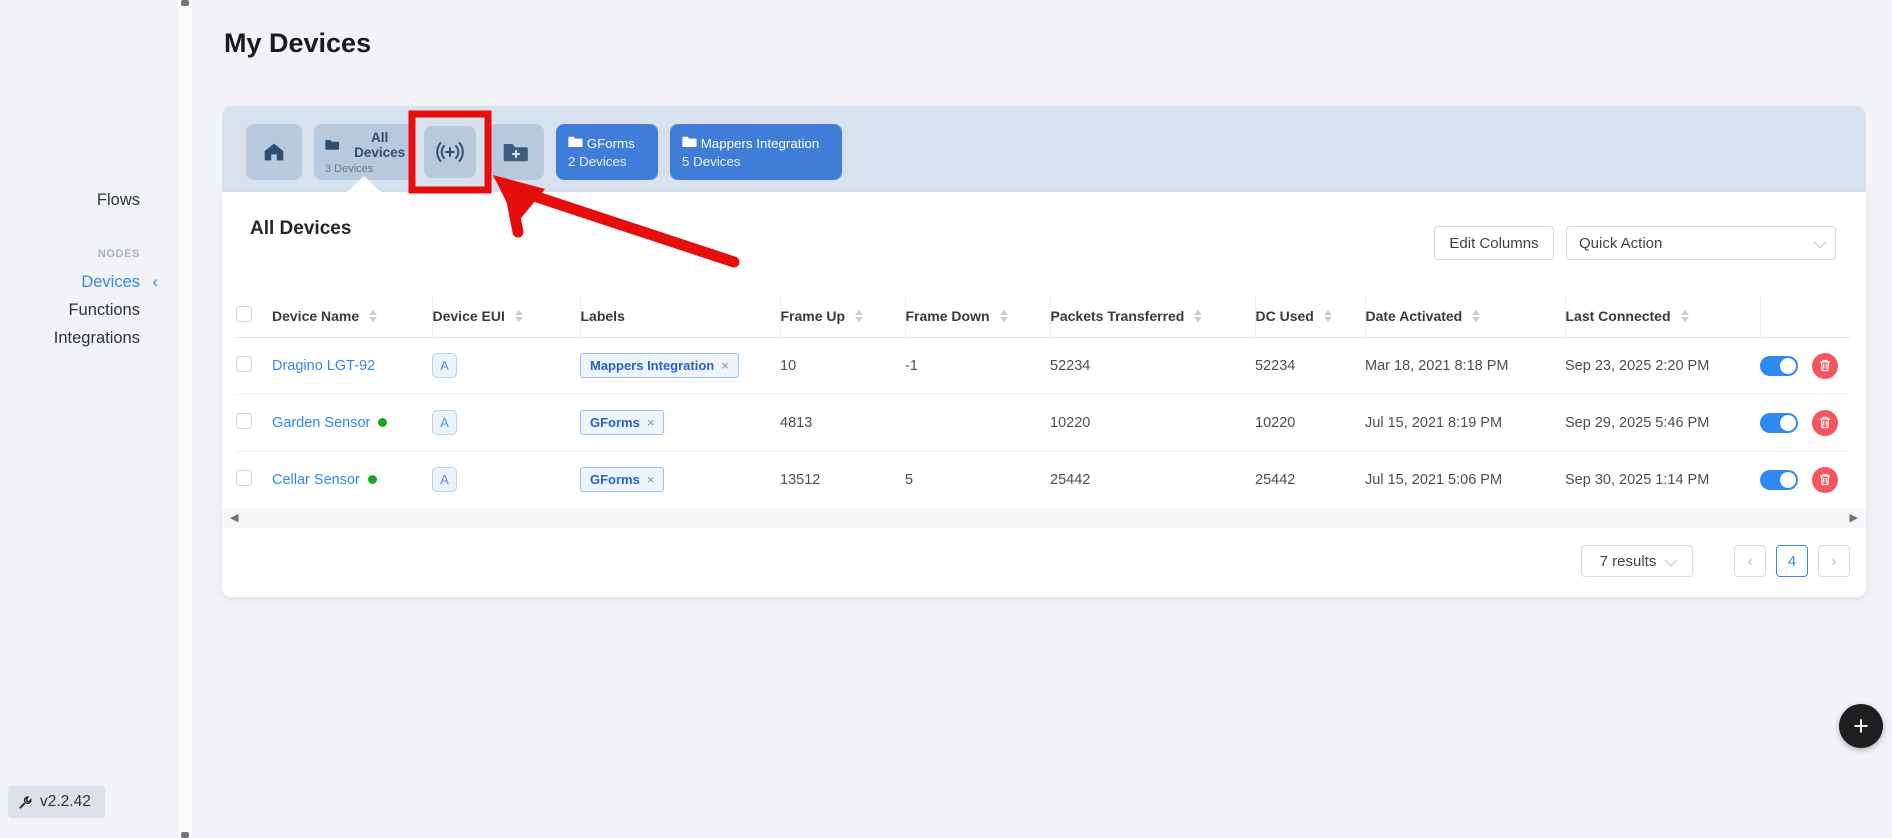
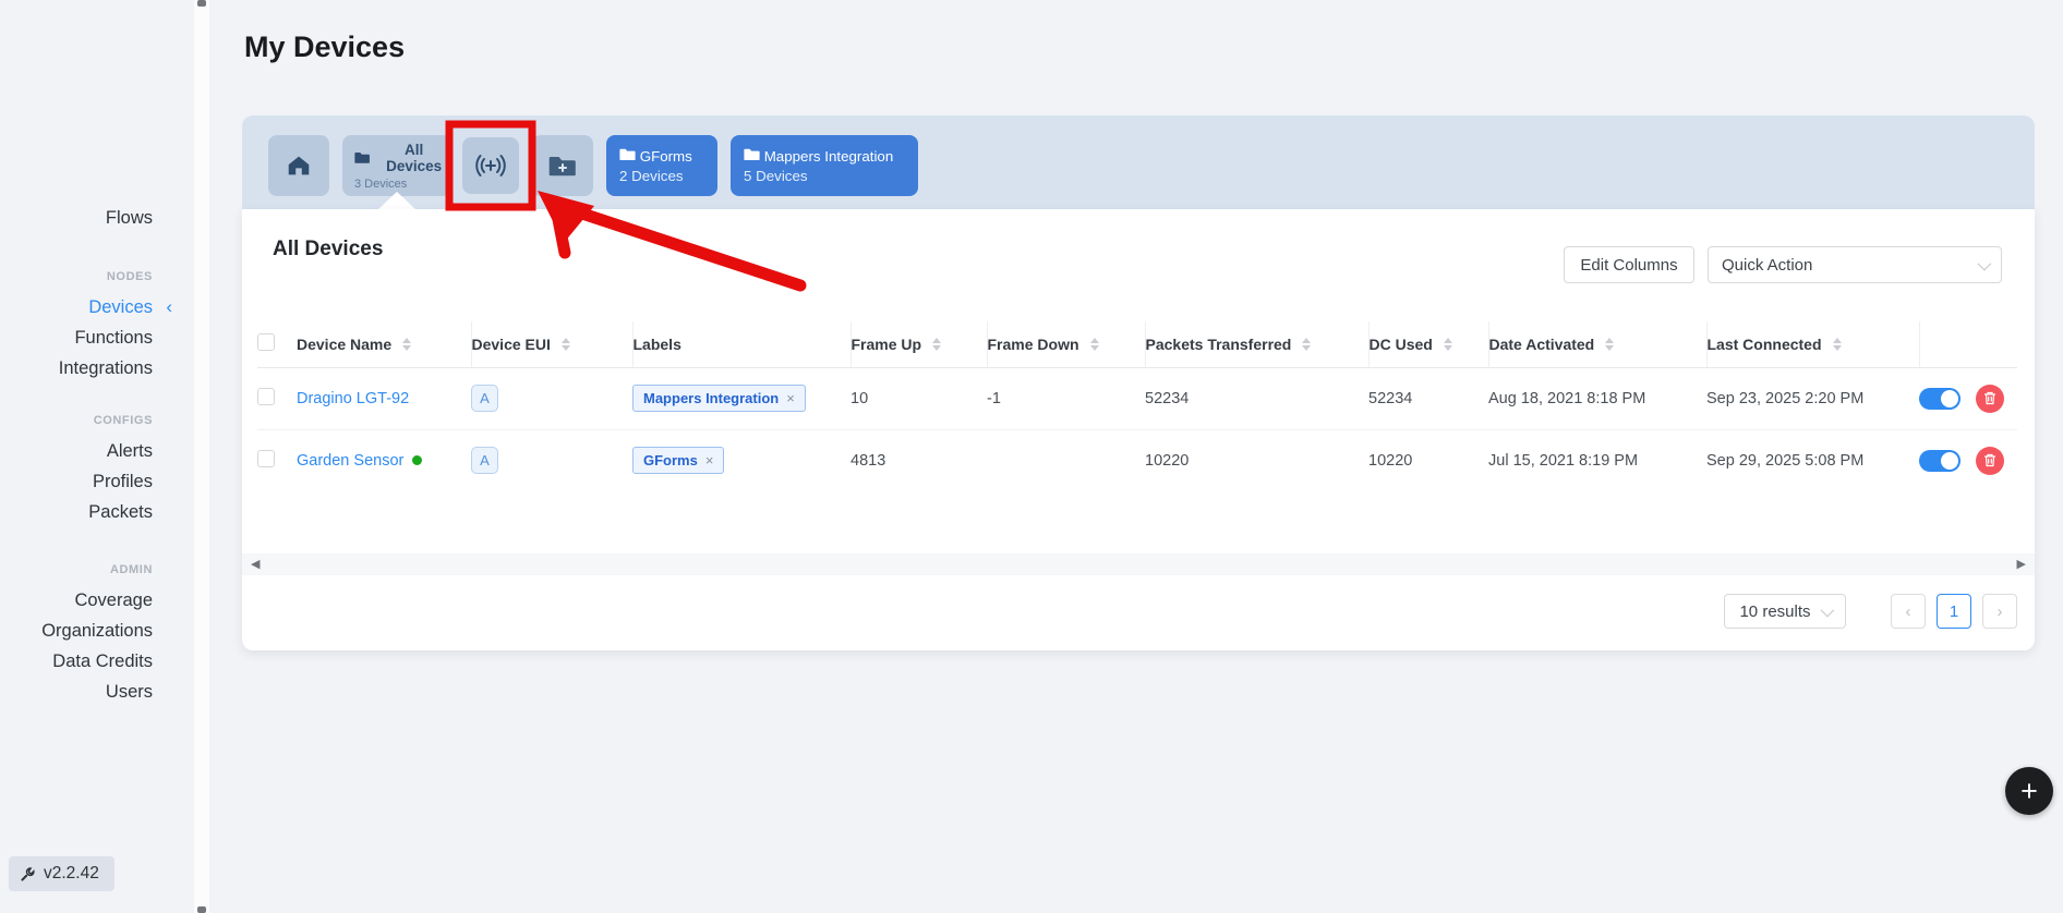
  Flows
  NODES
  Devices
  ‹
  Functions
  Integrations
+ CONFIGS
+ Alerts
+ Profiles
+ Packets
+ ADMIN
+ Coverage
+ Organizations
+ Data Credits
+ Users
  v2.2.42
  My Devices
  All Devices
  3 Devices
  GForms
  2 Devices
  Mappers Integration
  5 Devices
  All Devices
  Edit Columns
  Quick Action
  	Device Name	Device EUI	Labels	Frame Up	Frame Down	Packets Transferred	DC Used	Date Activated	Last Connected
- 	Dragino LGT-92	A	Mappers Integration ×	10	-1	52234	52234	Mar 18, 2021 8:18 PM	Sep 23, 2025 2:20 PM
+ 	Dragino LGT-92	A	Mappers Integration ×	10	-1	52234	52234	Aug 18, 2021 8:18 PM	Sep 23, 2025 2:20 PM
- 	Garden Sensor	A	GForms ×	4813		10220	10220	Jul 15, 2021 8:19 PM	Sep 29, 2025 5:46 PM
+ 	Garden Sensor	A	GForms ×	4813		10220	10220	Jul 15, 2021 8:19 PM	Sep 29, 2025 5:08 PM
- 	Cellar Sensor	A	GForms ×	13512	5	25442	25442	Jul 15, 2021 5:06 PM	Sep 30, 2025 1:14 PM
  ◀
  ▶
- 7 results
+ 10 results
  ‹
- 4
+ 1
  ›
  +
